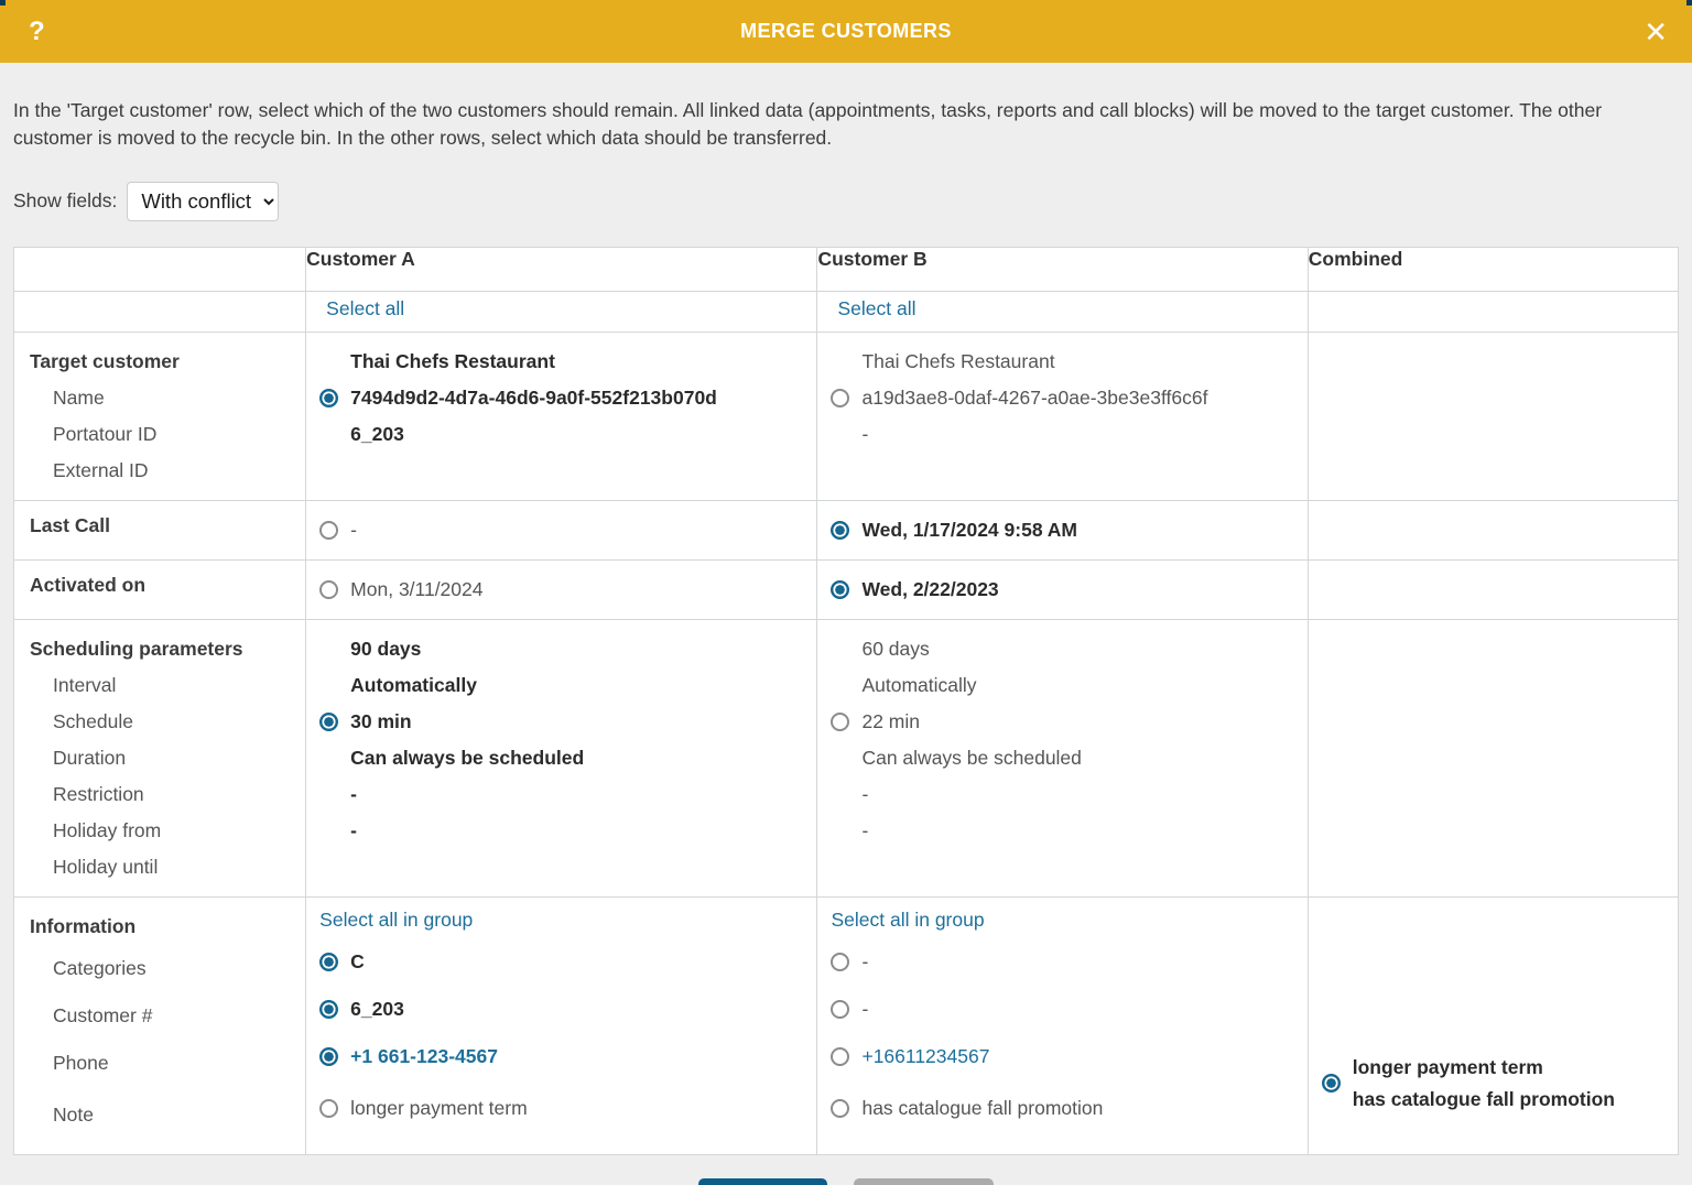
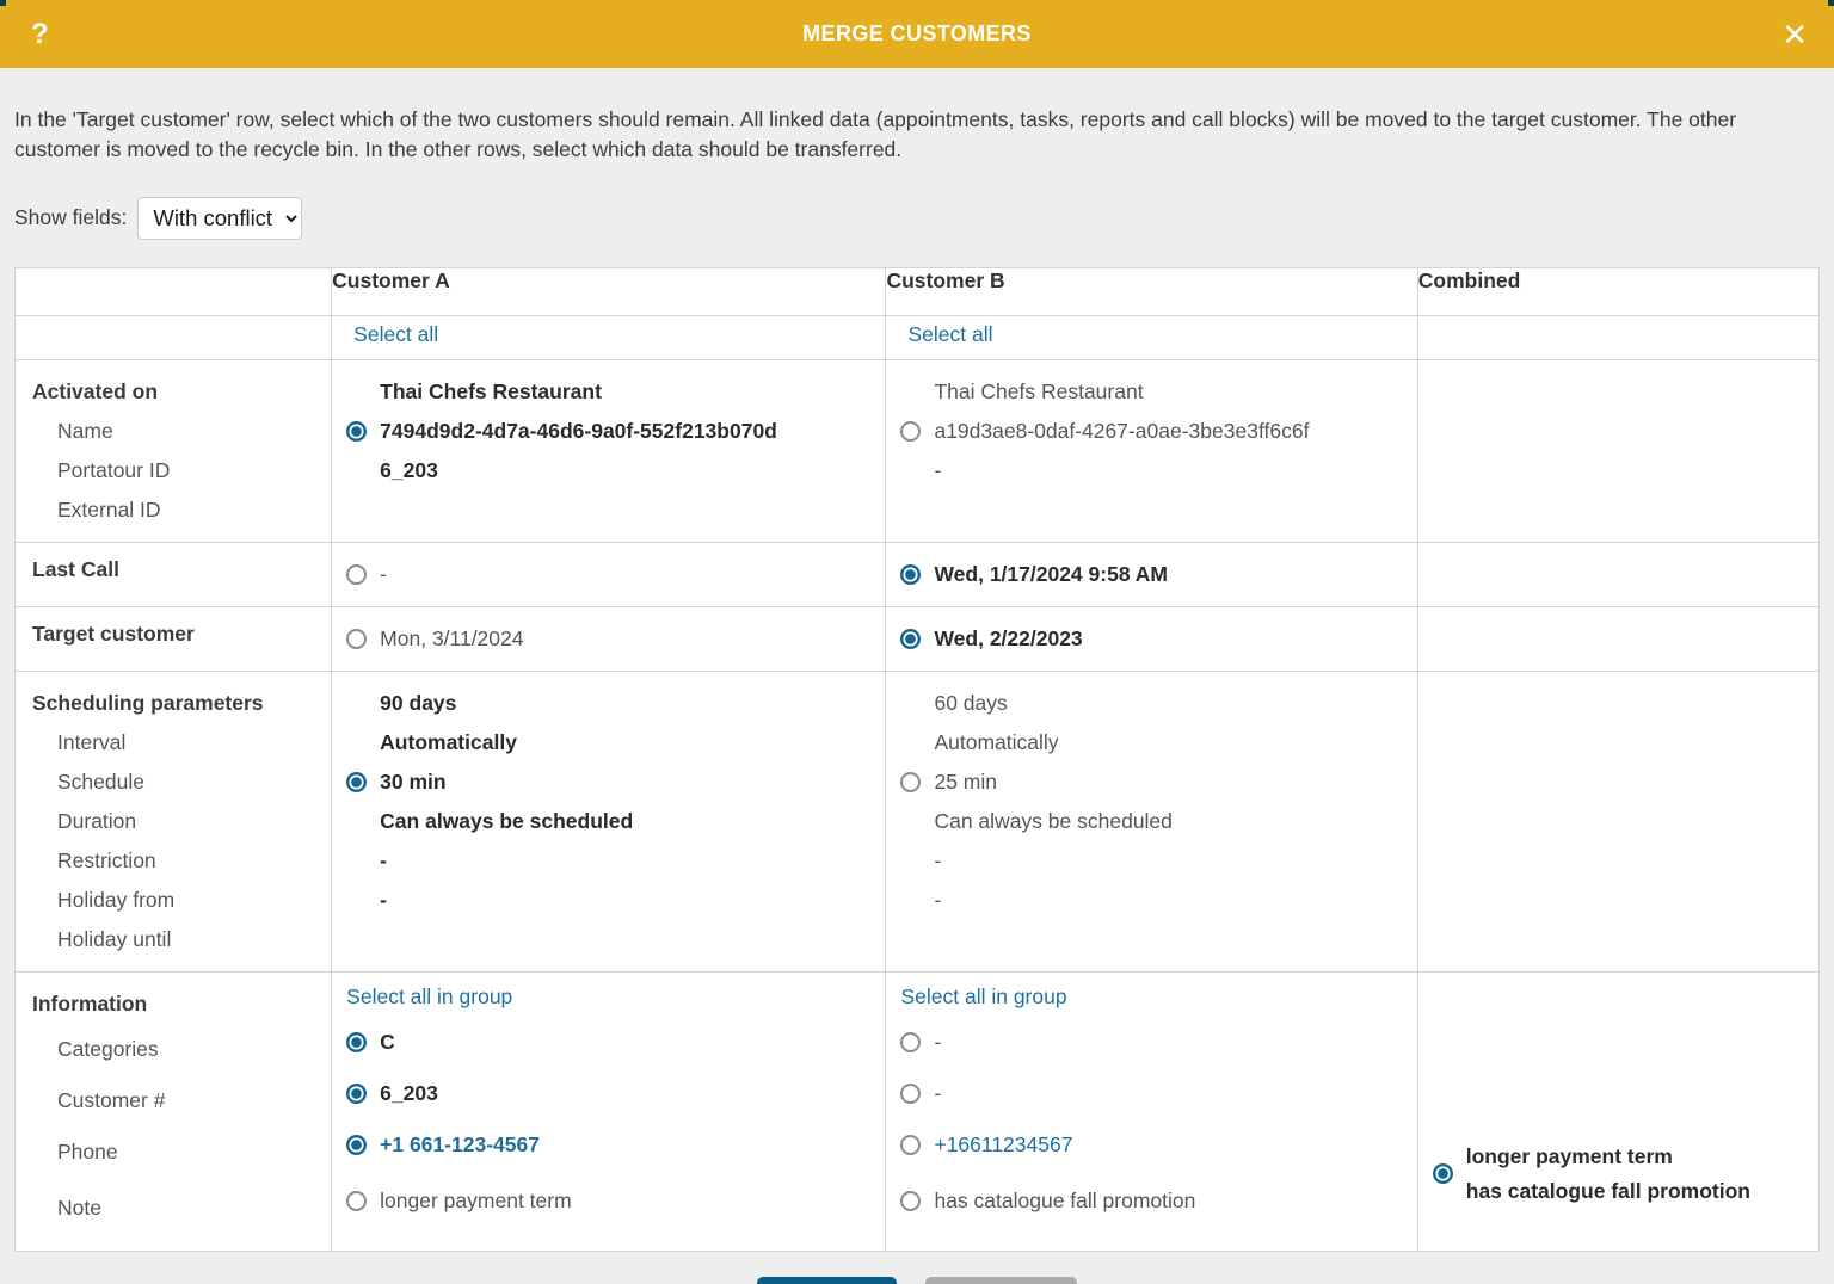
  ?
  MERGE CUSTOMERS
  ✕
  In the 'Target customer' row, select which of the two customers should remain. All linked data (appointments, tasks, reports and call blocks) will be moved to the target customer. The other customer is moved to the recycle bin. In the other rows, select which data should be transferred.
  Show fields:
  With conflict
  	Customer A	Customer B	Combined
  	Select all	Select all
- Target customer Name Portatour ID External ID	Thai Chefs Restaurant 7494d9d2-4d7a-46d6-9a0f-552f213b070d 6_203	Thai Chefs Restaurant a19d3ae8-0daf-4267-a0ae-3be3e3ff6c6f -
+ Activated on Name Portatour ID External ID	Thai Chefs Restaurant 7494d9d2-4d7a-46d6-9a0f-552f213b070d 6_203	Thai Chefs Restaurant a19d3ae8-0daf-4267-a0ae-3be3e3ff6c6f -
  Last Call	-	Wed, 1/17/2024 9:58 AM
- Activated on	Mon, 3/11/2024	Wed, 2/22/2023
+ Target customer	Mon, 3/11/2024	Wed, 2/22/2023
- Scheduling parameters Interval Schedule Duration Restriction Holiday from Holiday until	90 days Automatically 30 min Can always be scheduled - -	60 days Automatically 22 min Can always be scheduled - -
+ Scheduling parameters Interval Schedule Duration Restriction Holiday from Holiday until	90 days Automatically 30 min Can always be scheduled - -	60 days Automatically 25 min Can always be scheduled - -
  Information Categories Customer # Phone Note	Select all in group C 6_203 +1 661-123-4567 longer payment term	Select all in group - - +16611234567 has catalogue fall promotion	longer payment term has catalogue fall promotion
